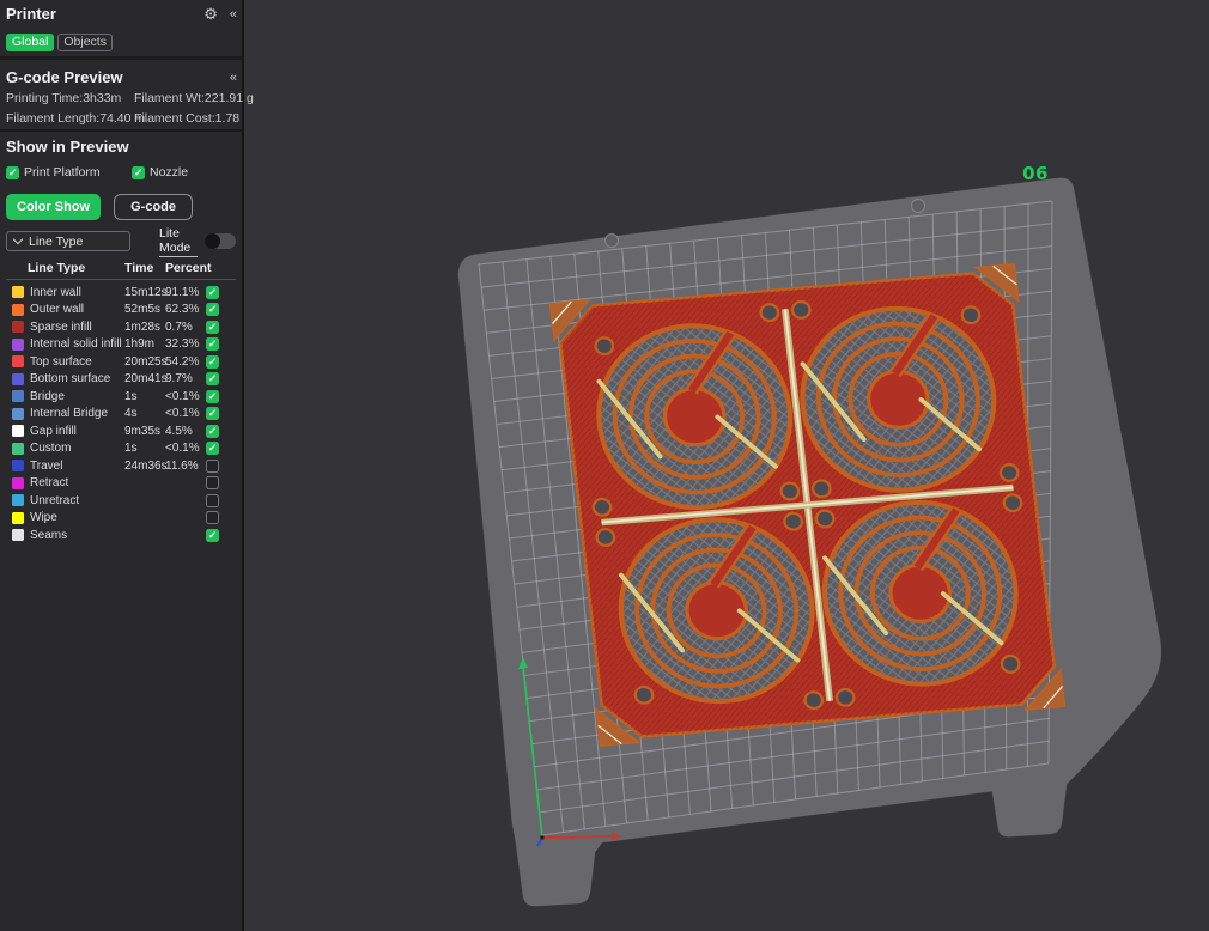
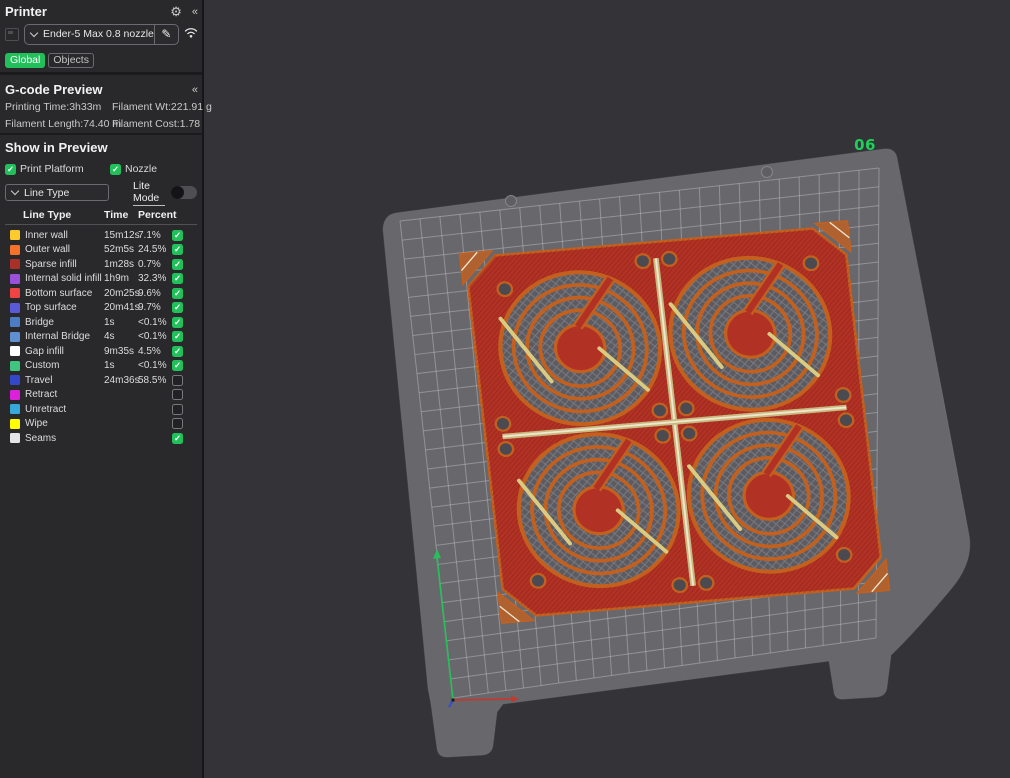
  06
  Printer
  ⚙
  «
+ Ender-5 Max 0.8 nozzle
+ ✎
  Global
  Objects
  G-code Preview
  «
  Printing Time:3h33m
  Filament Wt:221.91 g
  Filament Length:74.40
  Filament Cost:1.78
  Show in Preview
  ✓
  Print Platform
  ✓
  Nozzle
- Color Show
- G-code
  Line Type
  Lite Mode
  Line Type
  Time
  Percent
  Inner wall
  15m12s
- 91.1%
+ 7.1%
  ✓
  Outer wall
  52m5s
- 62.3%
+ 24.5%
  ✓
  Sparse infill
  1m28s
  0.7%
  ✓
  Internal solid infill
  1h9m
  32.3%
  ✓
- Top surface
+ Bottom surface
  20m25s
- 54.2%
+ 9.6%
  ✓
- Bottom surface
+ Top surface
  20m41s
  9.7%
  ✓
  Bridge
  1s
  <0.1%
  ✓
  Internal Bridge
  4s
  <0.1%
  ✓
  Gap infill
  9m35s
  4.5%
  ✓
  Custom
  1s
  <0.1%
  ✓
  Travel
  24m36s
- 11.6%
+ 58.5%
  Retract
  Unretract
  Wipe
  Seams
  ✓
